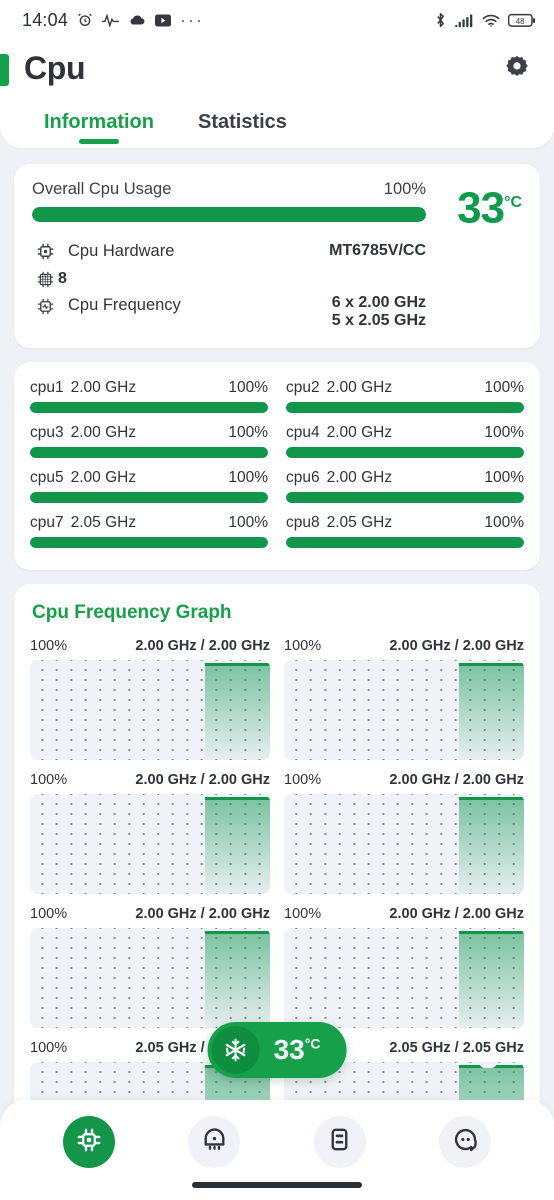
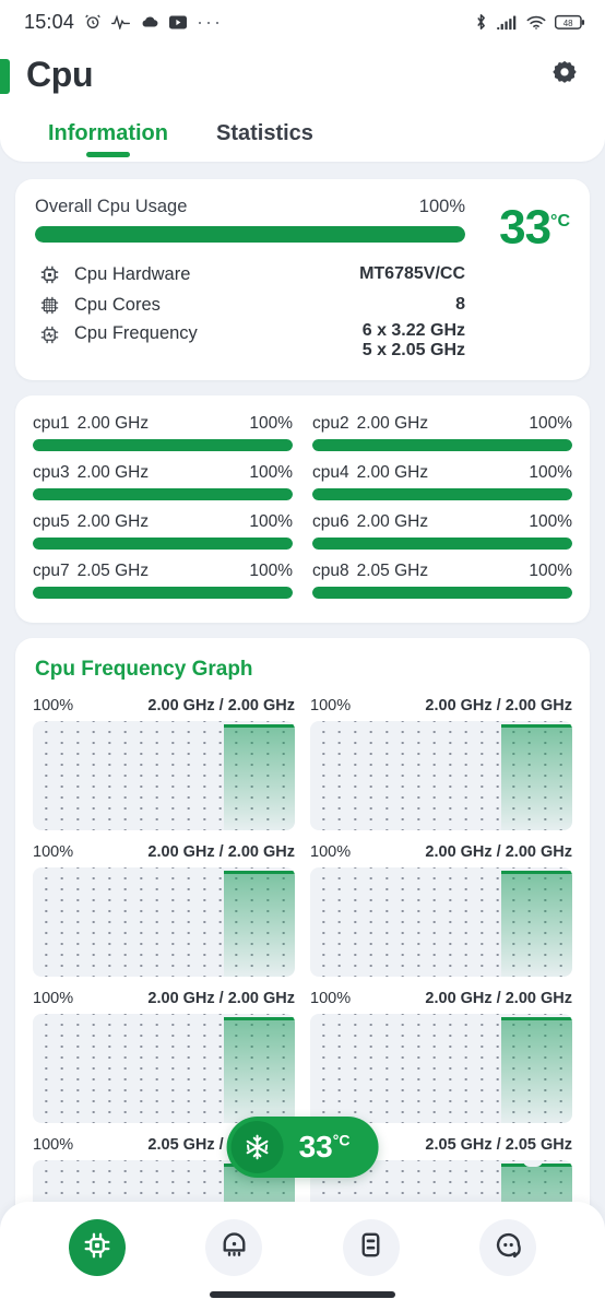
- 14:04
+ 15:04
  ···
  48
  Cpu
  Information
  Statistics
  Overall Cpu Usage
  100%
  Cpu Hardware
  MT6785V/CC
+ Cpu Cores
  8
  Cpu Frequency
- 6 x 2.00 GHz
+ 6 x 3.22 GHz
  5 x 2.05 GHz
  33°C
  cpu1 2.00 GHz
  100%
  cpu2 2.00 GHz
  100%
  cpu3 2.00 GHz
  100%
  cpu4 2.00 GHz
  100%
  cpu5 2.00 GHz
  100%
  cpu6 2.00 GHz
  100%
  cpu7 2.05 GHz
  100%
  cpu8 2.05 GHz
  100%
  Cpu Frequency Graph
  100%
  2.00 GHz / 2.00 GHz
  100%
  2.00 GHz / 2.00 GHz
  100%
  2.00 GHz / 2.00 GHz
  100%
  2.00 GHz / 2.00 GHz
  100%
  2.00 GHz / 2.00 GHz
  100%
  2.00 GHz / 2.00 GHz
  100%
  2.05 GHz / 2.05 GHz
  33°C
